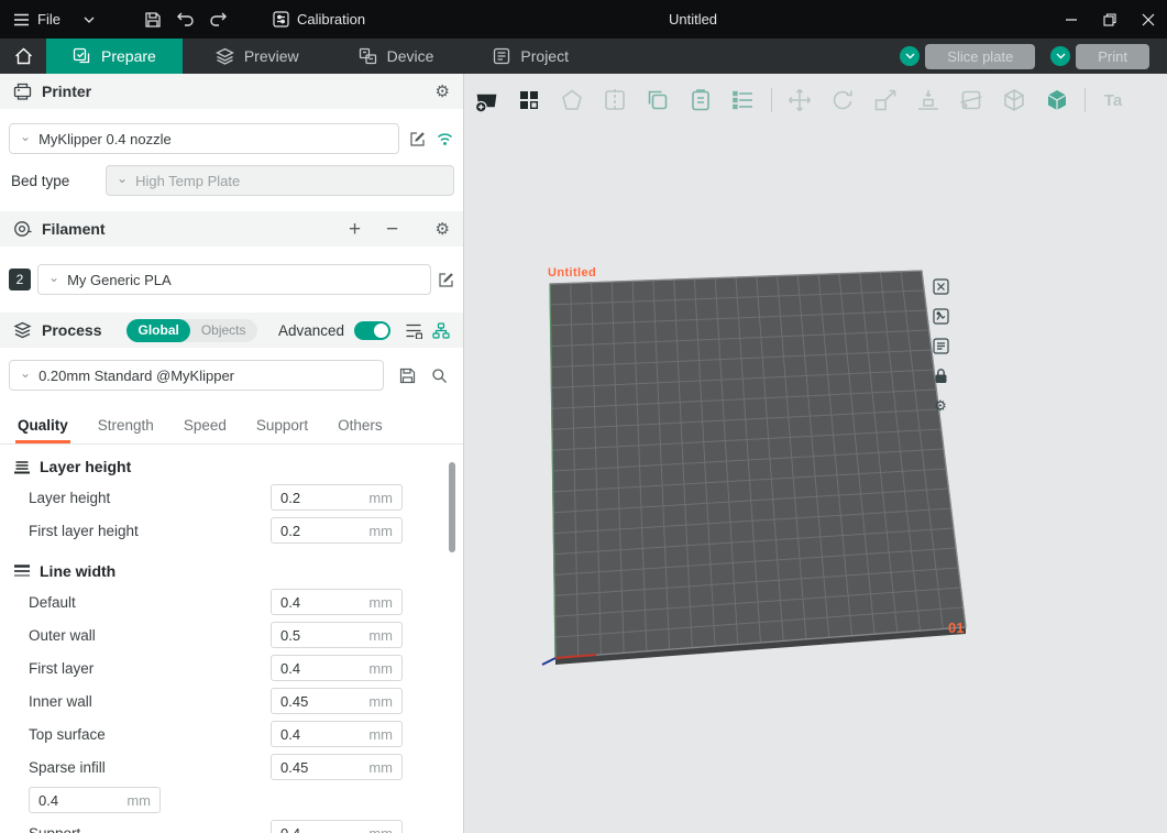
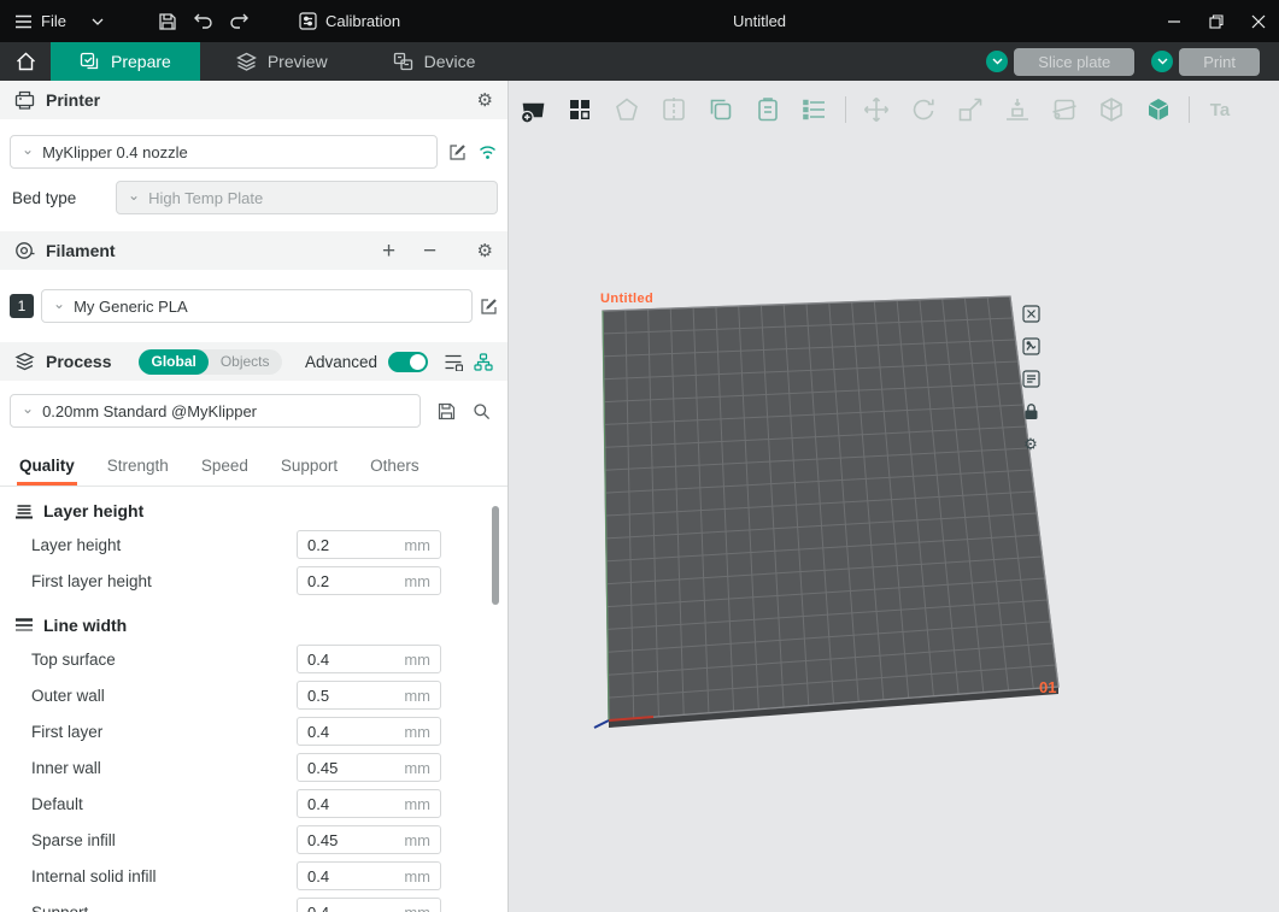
  File
  Calibration
  Untitled
  Prepare
  Preview
  Device
- Project
  Slice plate
  Print
  Printer
  ⚙
  ⌄
  MyKlipper 0.4 nozzle
  Bed type
  ⌄
  High Temp Plate
  Filament
  +
  −
  ⚙
- 2
+ 1
  ⌄
  My Generic PLA
  Process
  Global
  Objects
  Advanced
  ⌄
  0.20mm Standard @MyKlipper
  Quality
  Strength
  Speed
  Support
  Others
  Layer height
  Layer height
  0.2
  mm
  First layer height
  0.2
  mm
  Line width
- Default
+ Top surface
  0.4
  mm
  Outer wall
  0.5
  mm
  First layer
  0.4
  mm
  Inner wall
  0.45
  mm
- Top surface
+ Default
  0.4
  mm
  Sparse infill
  0.45
  mm
+ Internal solid infill
  0.4
  mm
  Ta
  Untitled
  01
  ⚙
